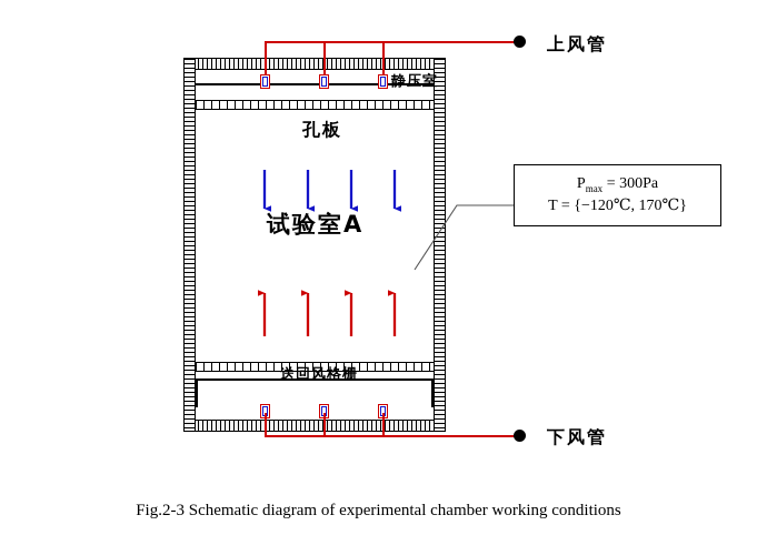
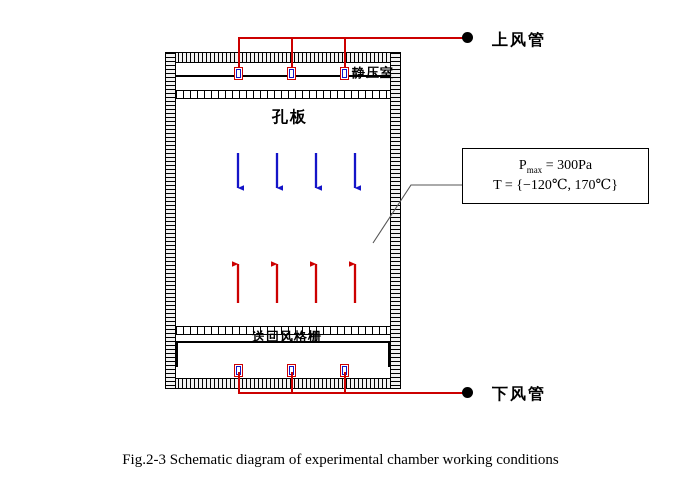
  静压室
  孔板
- 试验室A
  送回风格栅
  上风管
  下风管
  Pmax = 300Pa
  T = {−120℃, 170℃}
  Fig.2-3 Schematic diagram of experimental chamber working conditions
